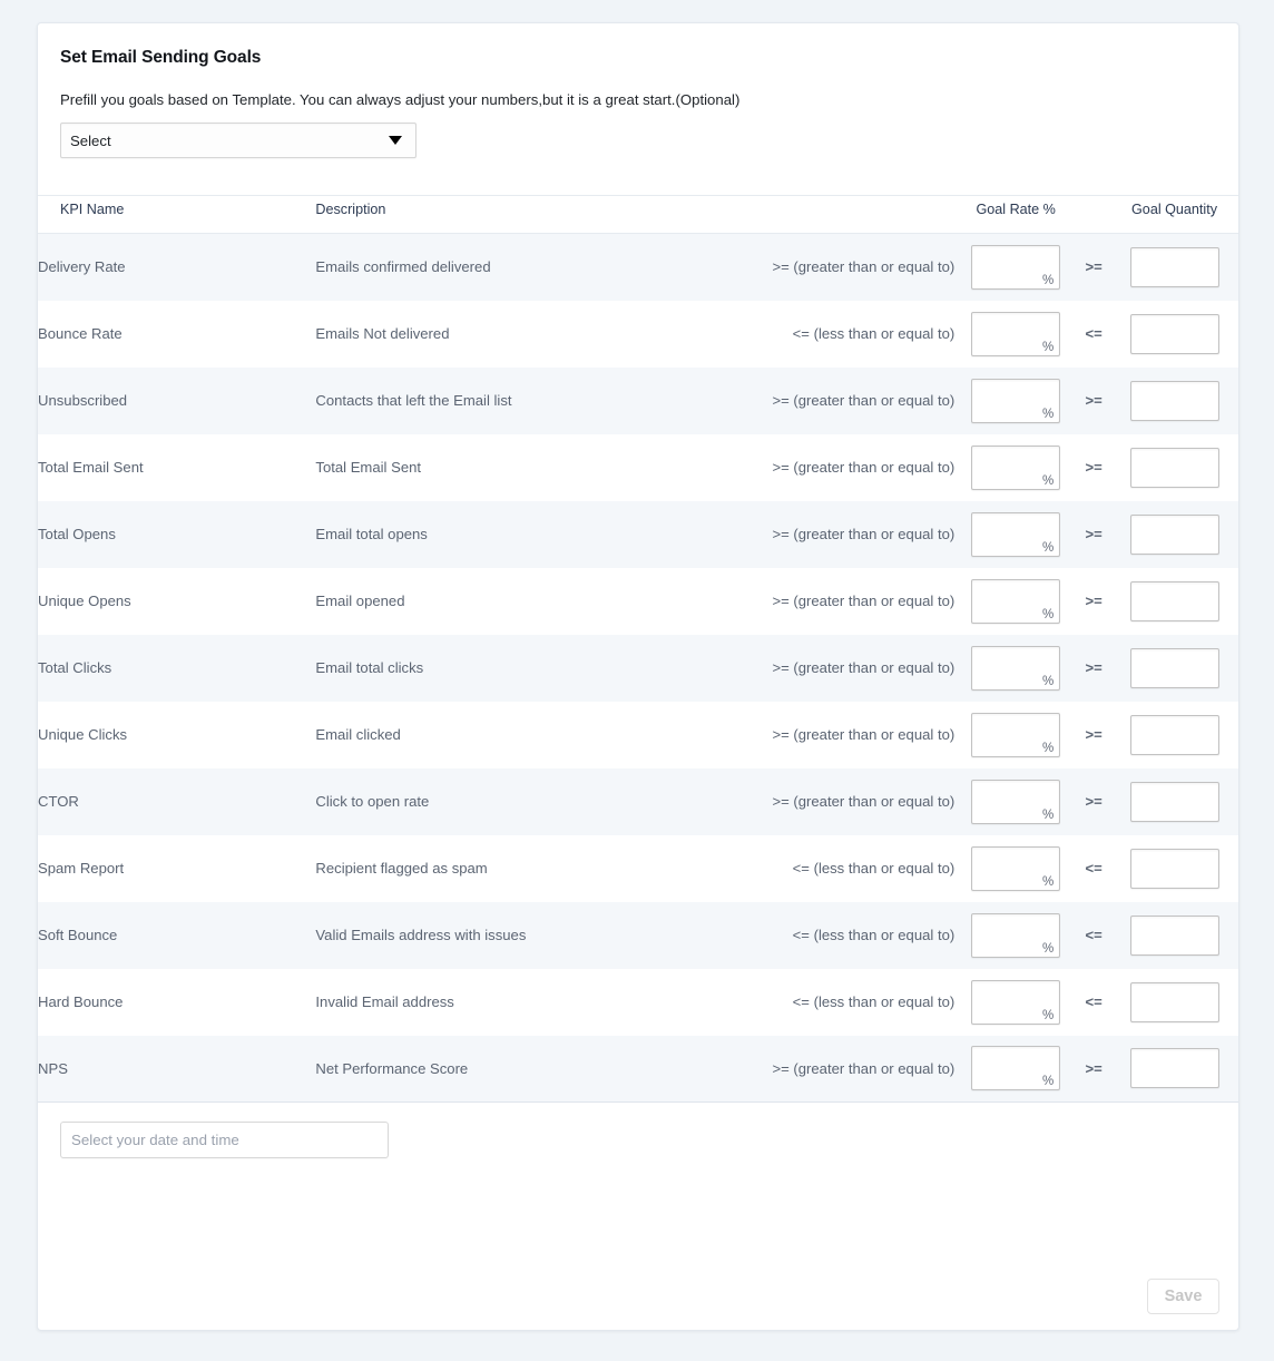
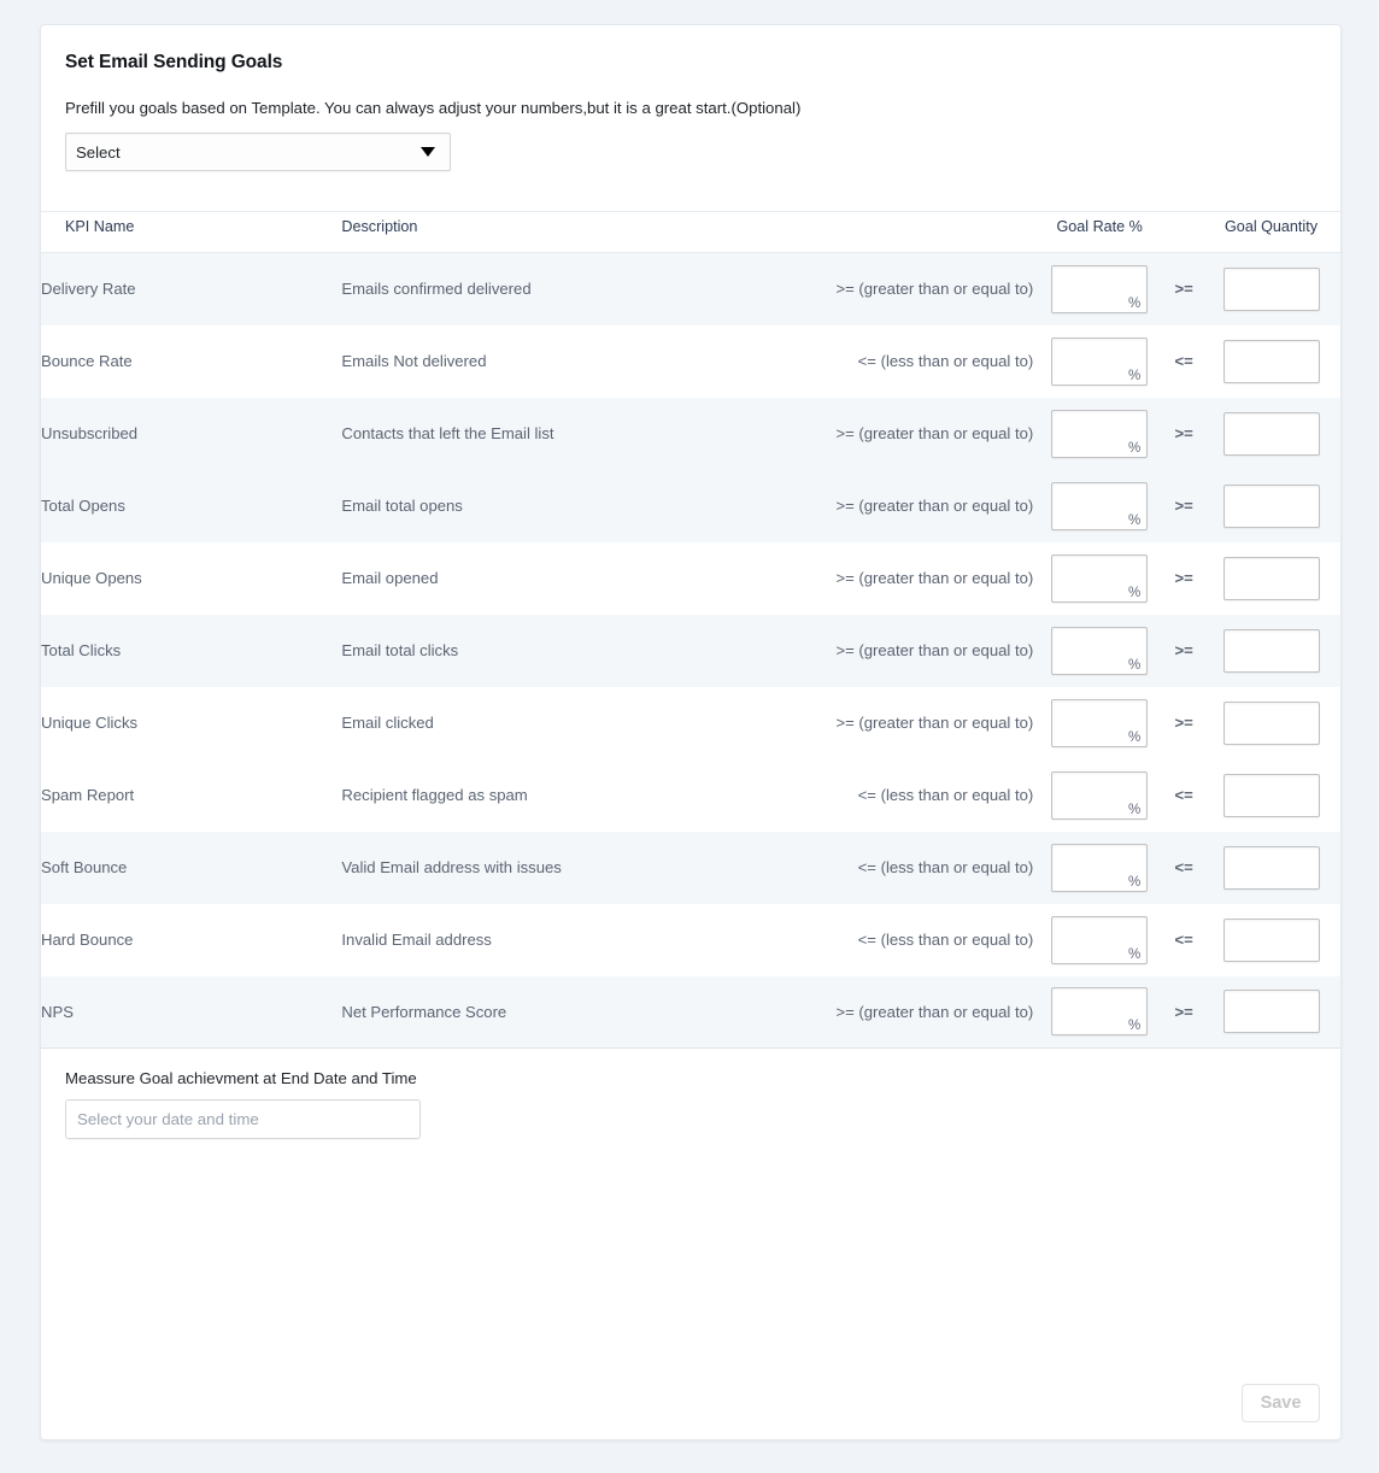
  Set Email Sending Goals
  Prefill you goals based on Template. You can always adjust your numbers,but it is a great start.(Optional)
  Select
  KPI Name	Description		Goal Rate %		Goal Quantity
  Delivery Rate	Emails confirmed delivered	>= (greater than or equal to)	%	>=
  Bounce Rate	Emails Not delivered	<= (less than or equal to)	%	<=
  Unsubscribed	Contacts that left the Email list	>= (greater than or equal to)	%	>=
- Total Email Sent	Total Email Sent	>= (greater than or equal to)	%	>=
  Total Opens	Email total opens	>= (greater than or equal to)	%	>=
  Unique Opens	Email opened	>= (greater than or equal to)	%	>=
  Total Clicks	Email total clicks	>= (greater than or equal to)	%	>=
  Unique Clicks	Email clicked	>= (greater than or equal to)	%	>=
- CTOR	Click to open rate	>= (greater than or equal to)	%	>=
  Spam Report	Recipient flagged as spam	<= (less than or equal to)	%	<=
- Soft Bounce	Valid Emails address with issues	<= (less than or equal to)	%	<=
+ Soft Bounce	Valid Email address with issues	<= (less than or equal to)	%	<=
  Hard Bounce	Invalid Email address	<= (less than or equal to)	%	<=
  NPS	Net Performance Score	>= (greater than or equal to)	%	>=
+ Meassure Goal achievment at End Date and Time
  Select your date and time
  Save
